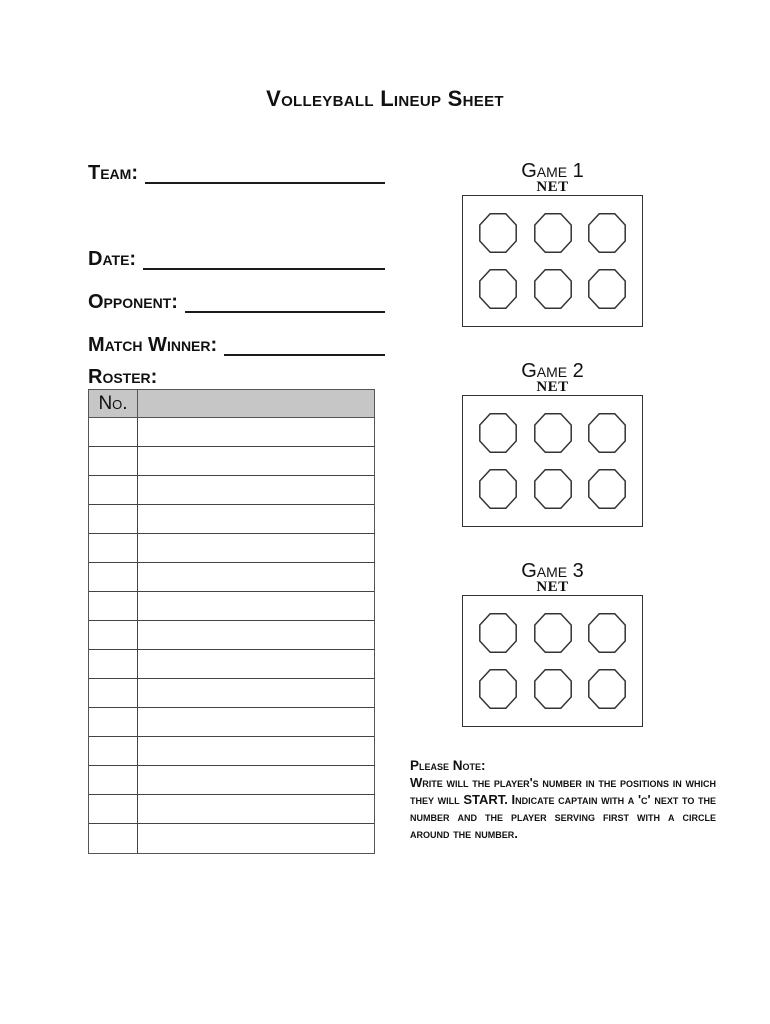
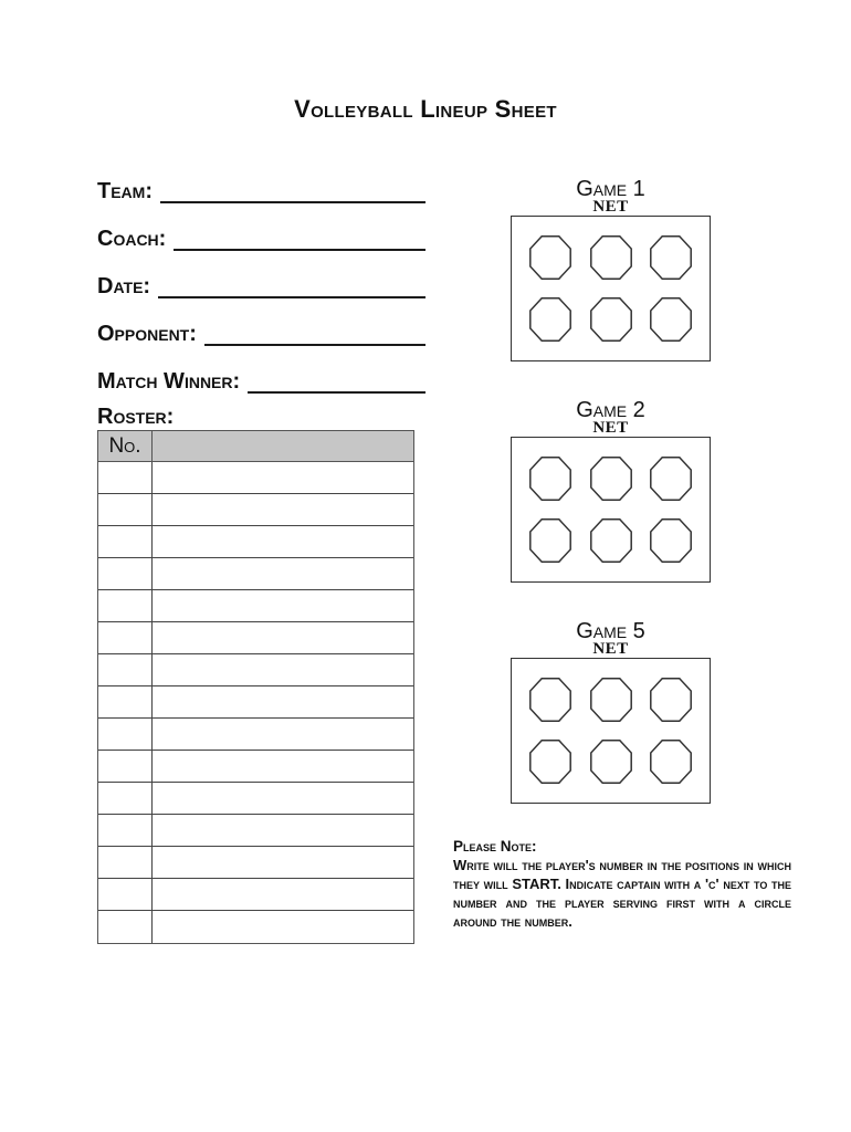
  Volleyball Lineup Sheet
  Team:
+ Coach:
  Date:
  Opponent:
  Match Winner:
  Roster:
  No.
  Game 1
  NET
  Game 2
  NET
- Game 3
+ Game 5
  NET
  Please Note:
  Write will the player's number in the positions in which they will START. Indicate captain with a 'c' next to the number and the player serving first with a circle around the number.
